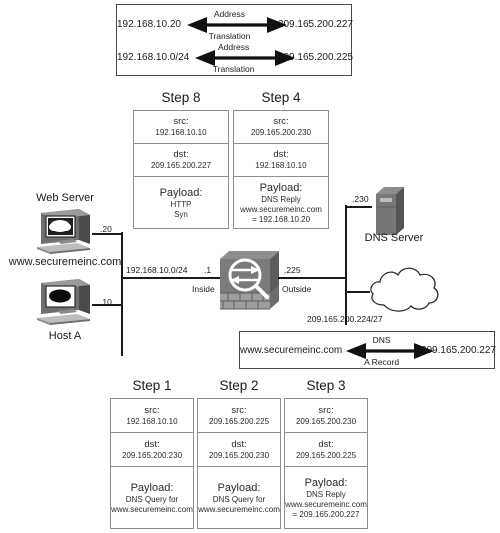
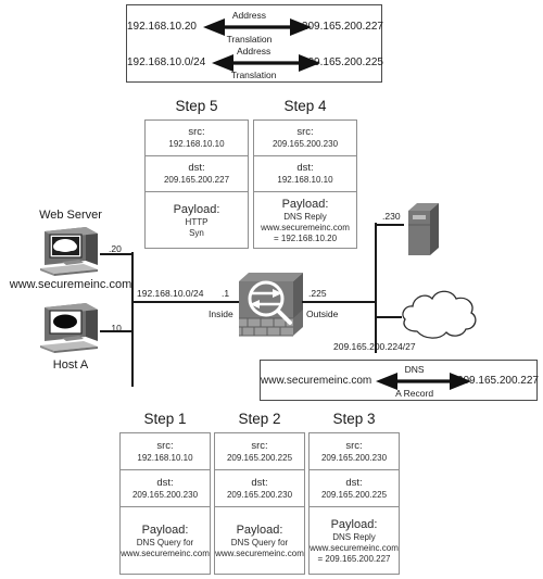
  192.168.10.20
  Address
  Translation
  09.165.200.227
  192.168.10.0/24
  Address
  Translation
  .165.200.225
- Step 8
+ Step 5
  src:
  192.168.10.10
  dst:
  209.165.200.227
  Payload:
  HTTP
  Syn
  Step 4
  src:
  209.165.200.230
  dst:
  192.168.10.10
  Payload:
  DNS Reply
  www.securemeinc.com
  = 192.168.10.20
  Web Server
  .20
  www.securemeinc.com
  .10
  Host A
  192.168.10.0/24
  .1
  Inside
  .225
  Outside
  209.165.200.224/27
  .230
- DNS Server
  www.securemeinc.com
  DNS
  A Record
  9.165.200.227
  Step 1
  src:
  192.168.10.10
  dst:
  209.165.200.230
  Payload:
  DNS Query for
  www.securemeinc.com
  Step 2
  src:
  209.165.200.225
  dst:
  209.165.200.230
  Payload:
  DNS Query for
  www.securemeinc.com
  Step 3
  src:
  209.165.200.230
  dst:
  209.165.200.225
  Payload:
  DNS Reply
  www.securemeinc.com
  = 209.165.200.227
